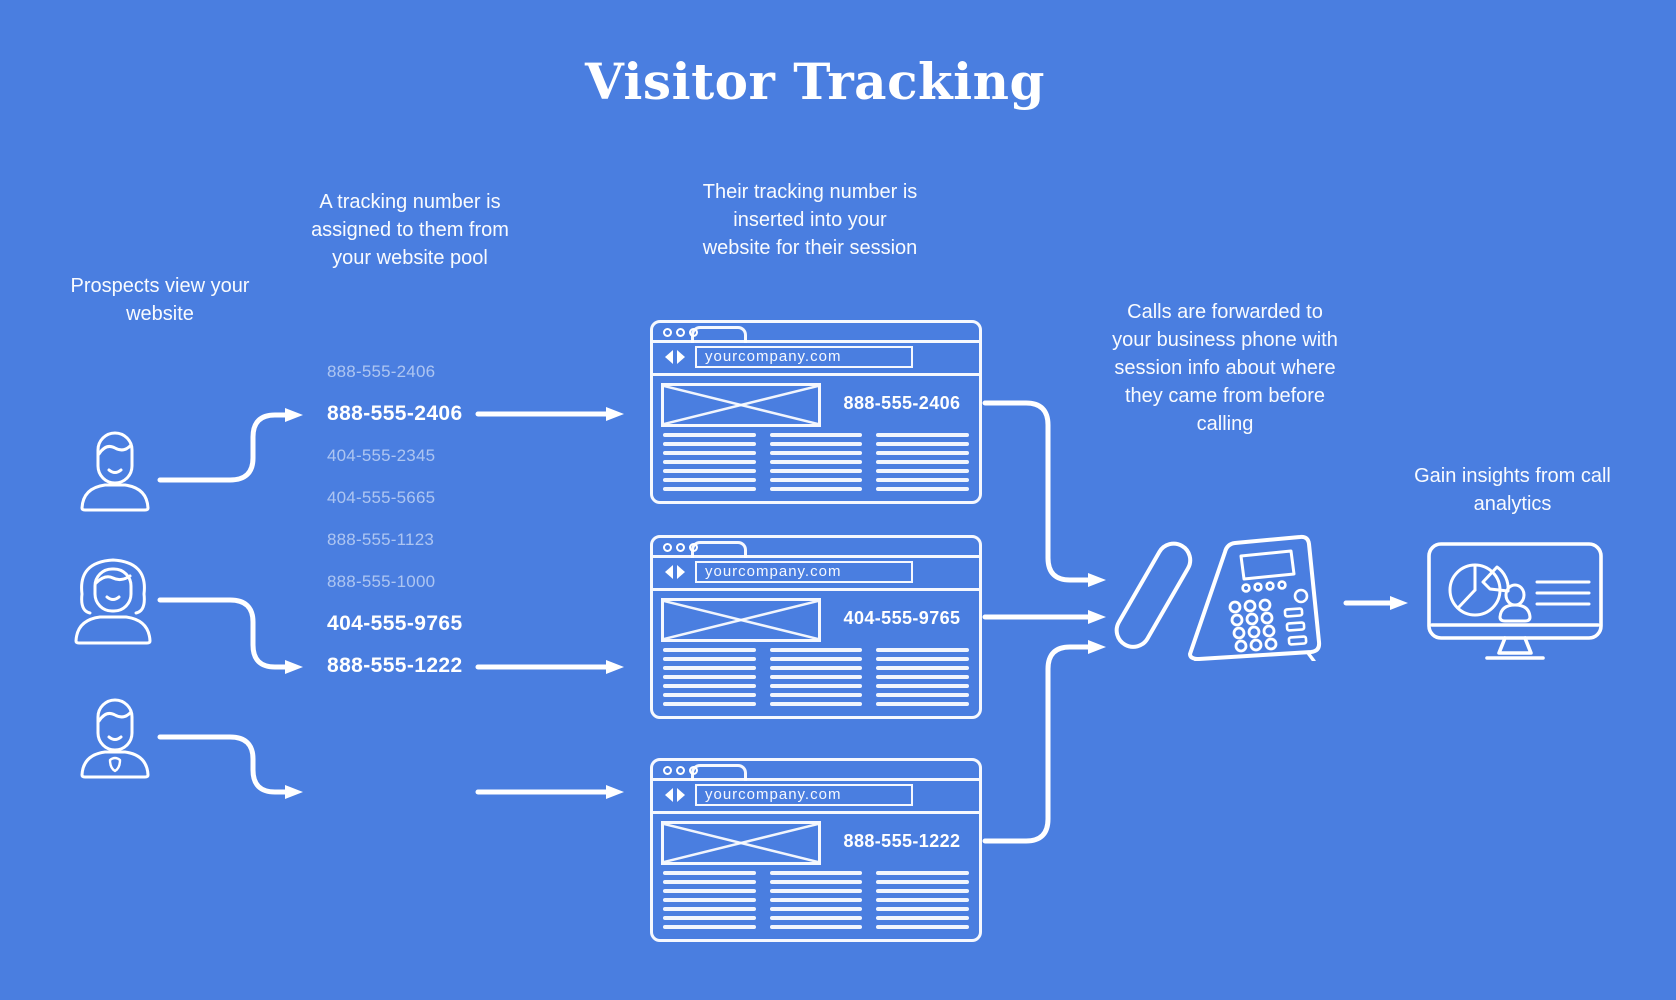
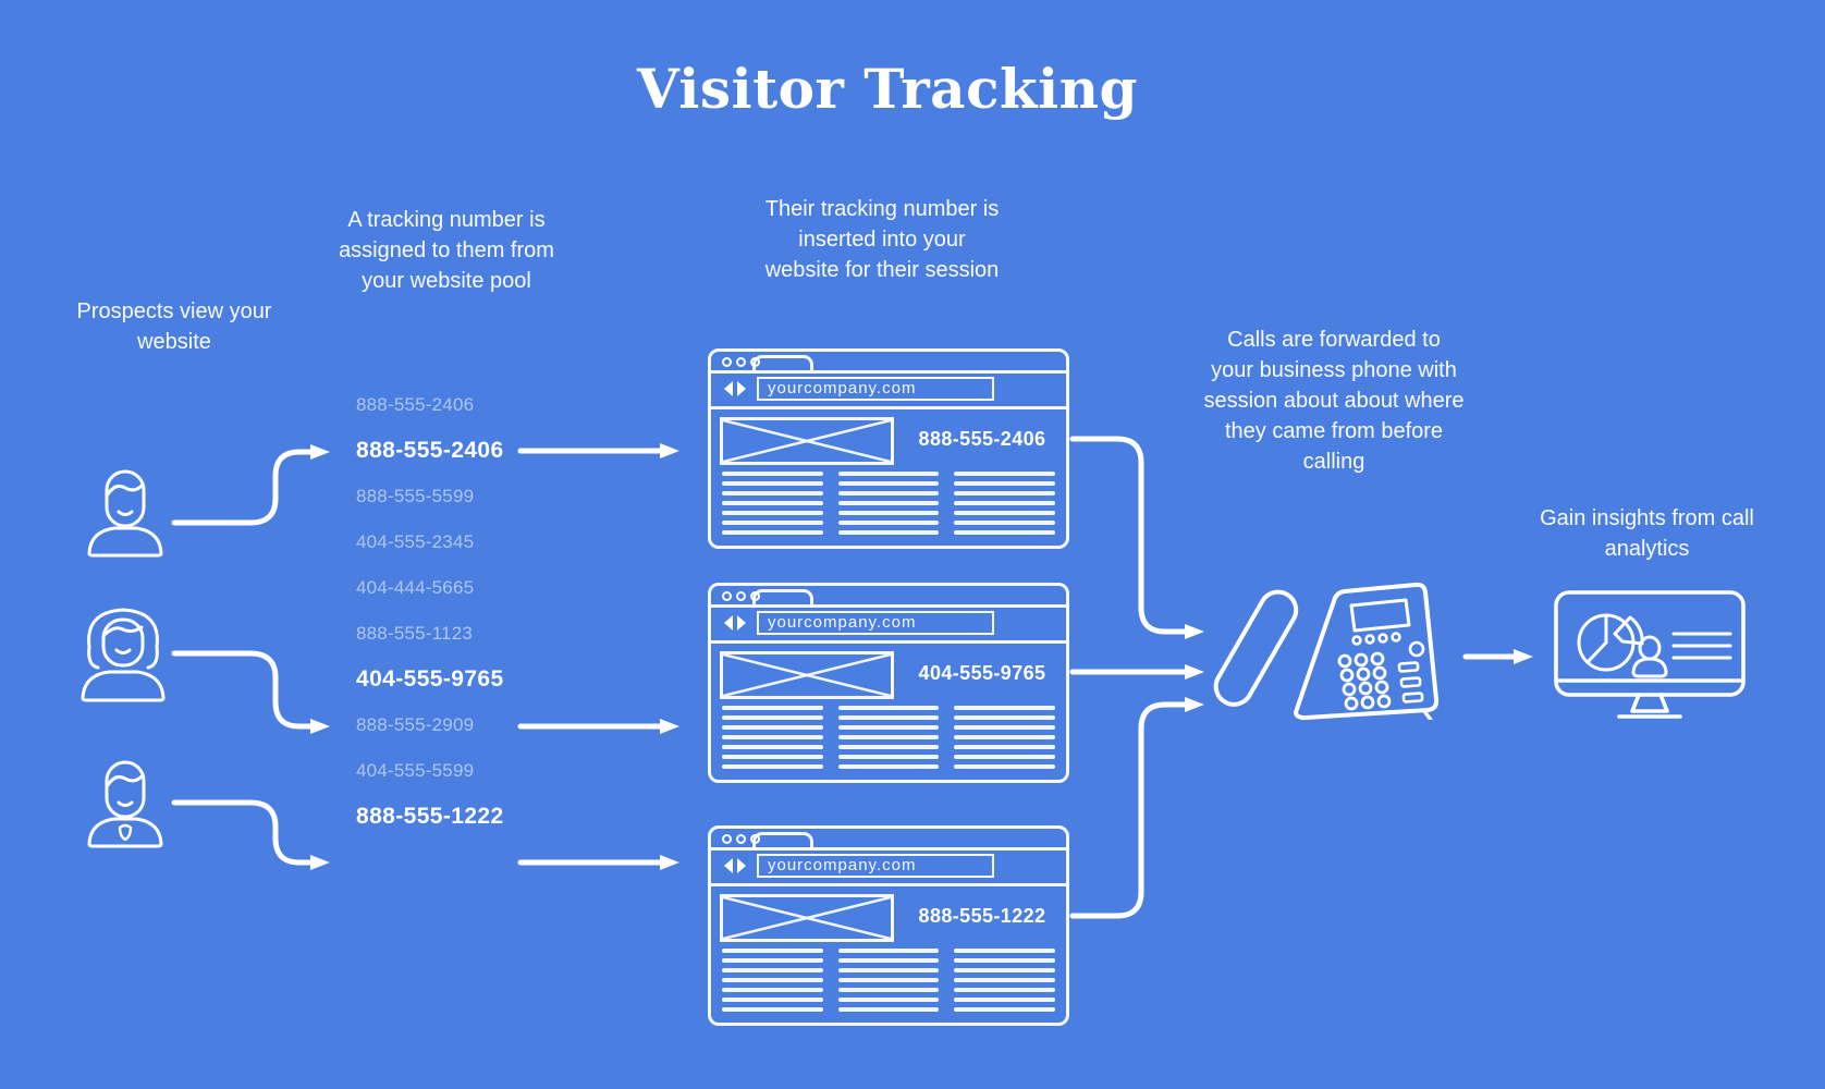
  Visitor Tracking
  Prospects view your website
  A tracking number is assigned to them from your website pool
  Their tracking number is inserted into your website for their session
- Calls are forwarded to your business phone with session info about where they came from before calling
+ Calls are forwarded to your business phone with session about about where they came from before calling
  Gain insights from call analytics
  888-555-2406
  888-555-2406
+ 888-555-5599
  404-555-2345
- 404-555-5665
+ 404-444-5665
  888-555-1123
- 888-555-1000
  404-555-9765
+ 888-555-2909
+ 404-555-5599
  888-555-1222
  yourcompany.com
  888-555-2406
  yourcompany.com
  404-555-9765
  yourcompany.com
  888-555-1222
